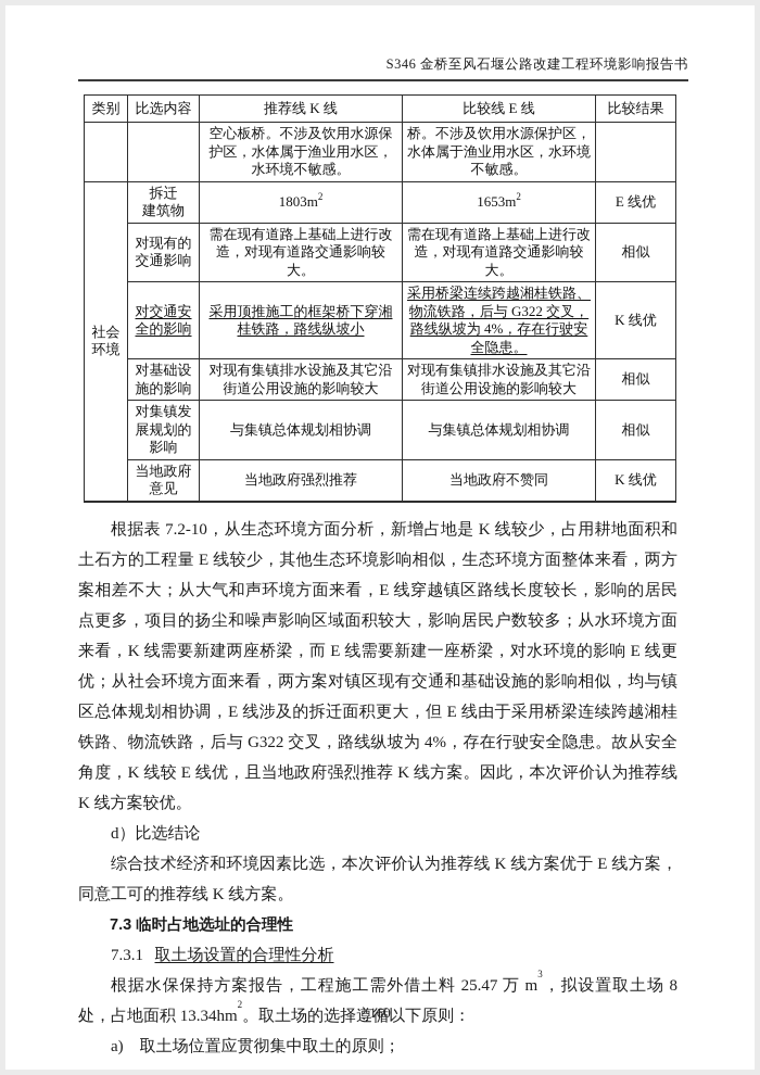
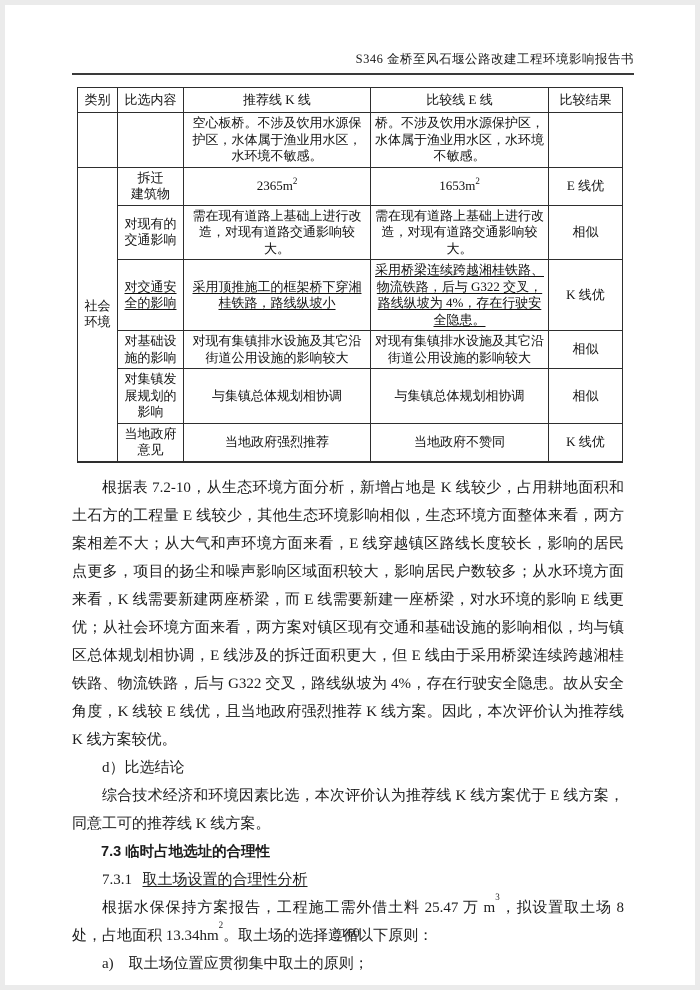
  S346 金桥至风石堰公路改建工程环境影响报告书
  类别	比选内容	推荐线 K 线	比较线 E 线	比较结果
  		空心板桥。不涉及饮用水源保护区，水体属于渔业用水区，水环境不敏感。	桥。不涉及饮用水源保护区，水体属于渔业用水区，水环境不敏感。
- 社会 环境	拆迁 建筑物	1803m2	1653m2	E 线优
+ 社会 环境	拆迁 建筑物	2365m2	1653m2	E 线优
  对现有的 交通影响	需在现有道路上基础上进行改造，对现有道路交通影响较大。	需在现有道路上基础上进行改造，对现有道路交通影响较大。	相似
  对交通安 全的影响	采用顶推施工的框架桥下穿湘桂铁路，路线纵坡小	采用桥梁连续跨越湘桂铁路、物流铁路，后与 G322 交叉，路线纵坡为 4%，存在行驶安全隐患。	K 线优
  对基础设 施的影响	对现有集镇排水设施及其它沿街道公用设施的影响较大	对现有集镇排水设施及其它沿街道公用设施的影响较大	相似
  对集镇发 展规划的 影响	与集镇总体规划相协调	与集镇总体规划相协调	相似
  当地政府 意见	当地政府强烈推荐	当地政府不赞同	K 线优
  根据表 7.2-10，从生态环境方面分析，新增占地是 K 线较少，占用耕地面积和土石方的工程量 E 线较少，其他生态环境影响相似，生态环境方面整体来看，两方案相差不大；从大气和声环境方面来看，E 线穿越镇区路线长度较长，影响的居民点更多，项目的扬尘和噪声影响区域面积较大，影响居民户数较多；从水环境方面来看，K 线需要新建两座桥梁，而 E 线需要新建一座桥梁，对水环境的影响 E 线更优；从社会环境方面来看，两方案对镇区现有交通和基础设施的影响相似，均与镇区总体规划相协调，E 线涉及的拆迁面积更大，但 E 线由于采用桥梁连续跨越湘桂铁路、物流铁路，后与 G322 交叉，路线纵坡为 4%，存在行驶安全隐患。故从安全角度，K 线较 E 线优，且当地政府强烈推荐 K 线方案。因此，本次评价认为推荐线 K 线方案较优。
  d）比选结论
  综合技术经济和环境因素比选，本次评价认为推荐线 K 线方案优于 E 线方案，同意工可的推荐线 K 线方案。
  7.3 临时占地选址的合理性
  7.3.1 取土场设置的合理性分析
  根据水保保持方案报告，工程施工需外借土料 25.47 万 m3，拟设置取土场 8 处，占地面积 13.34hm2。取土场的选择遵循以下原则：
  a) 取土场位置应贯彻集中取土的原则；
  160
